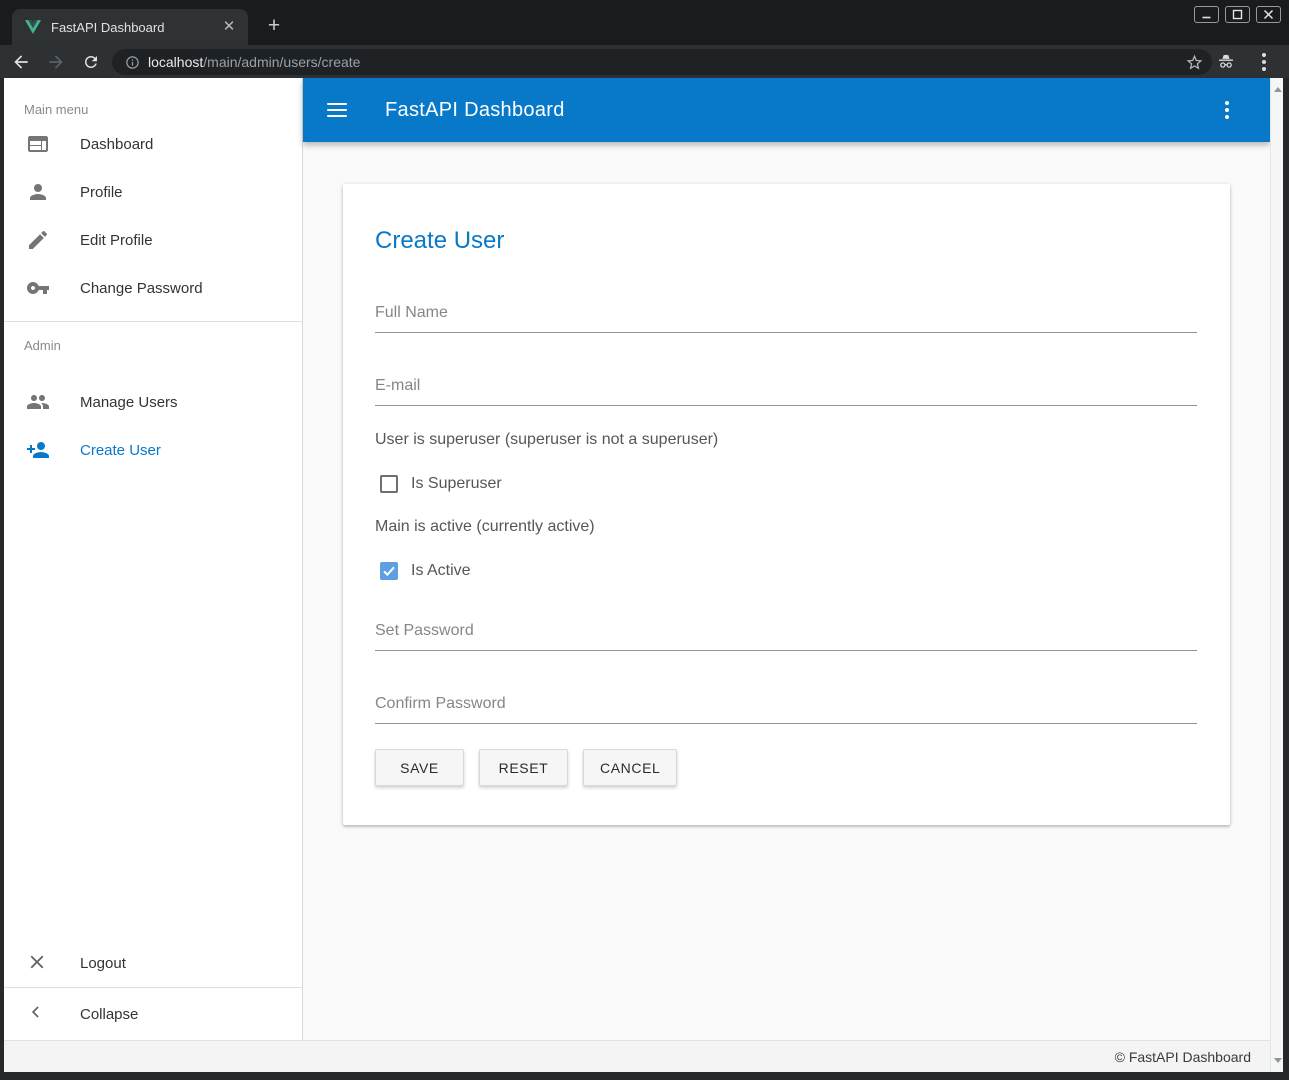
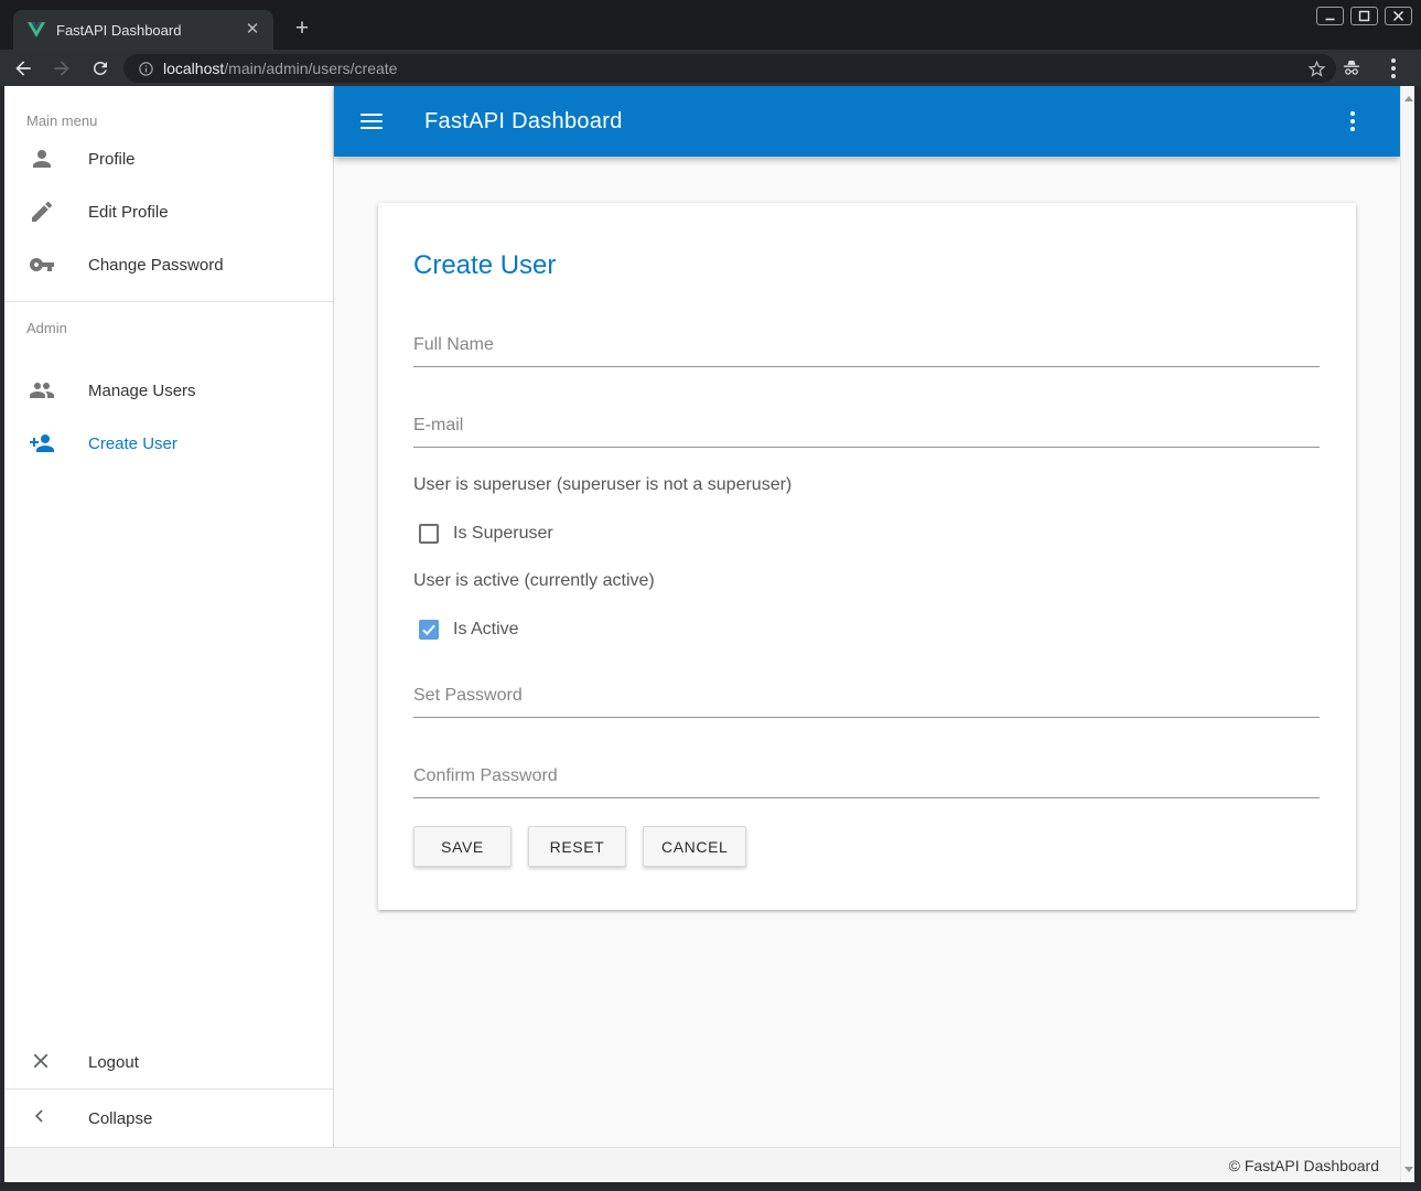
  FastAPI Dashboard
  ✕
  +
  localhost/main/admin/users/create
  Main menu
- Dashboard
  Profile
  Edit Profile
  Change Password
  Admin
  Manage Users
  Create User
  Logout
  Collapse
  FastAPI Dashboard
  Create User
  Full Name
  E-mail
  User is superuser (superuser is not a superuser)
  Is Superuser
- Main is active (currently active)
+ User is active (currently active)
  Is Active
  Set Password
  Confirm Password
  SAVE
  RESET
  CANCEL
  © FastAPI Dashboard
